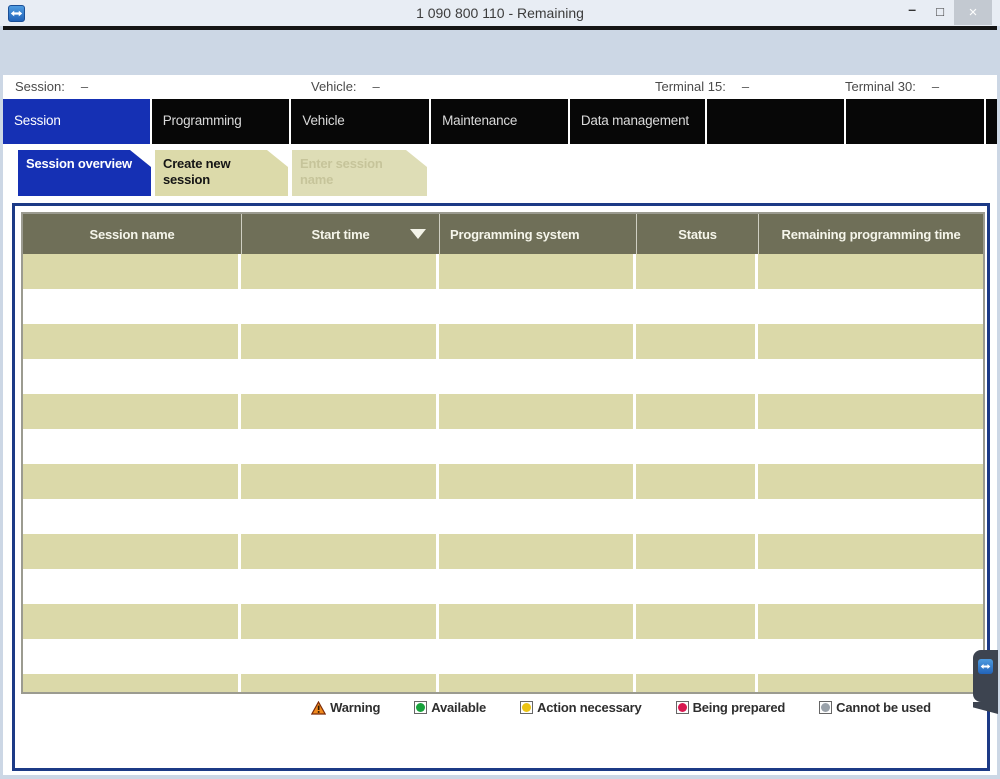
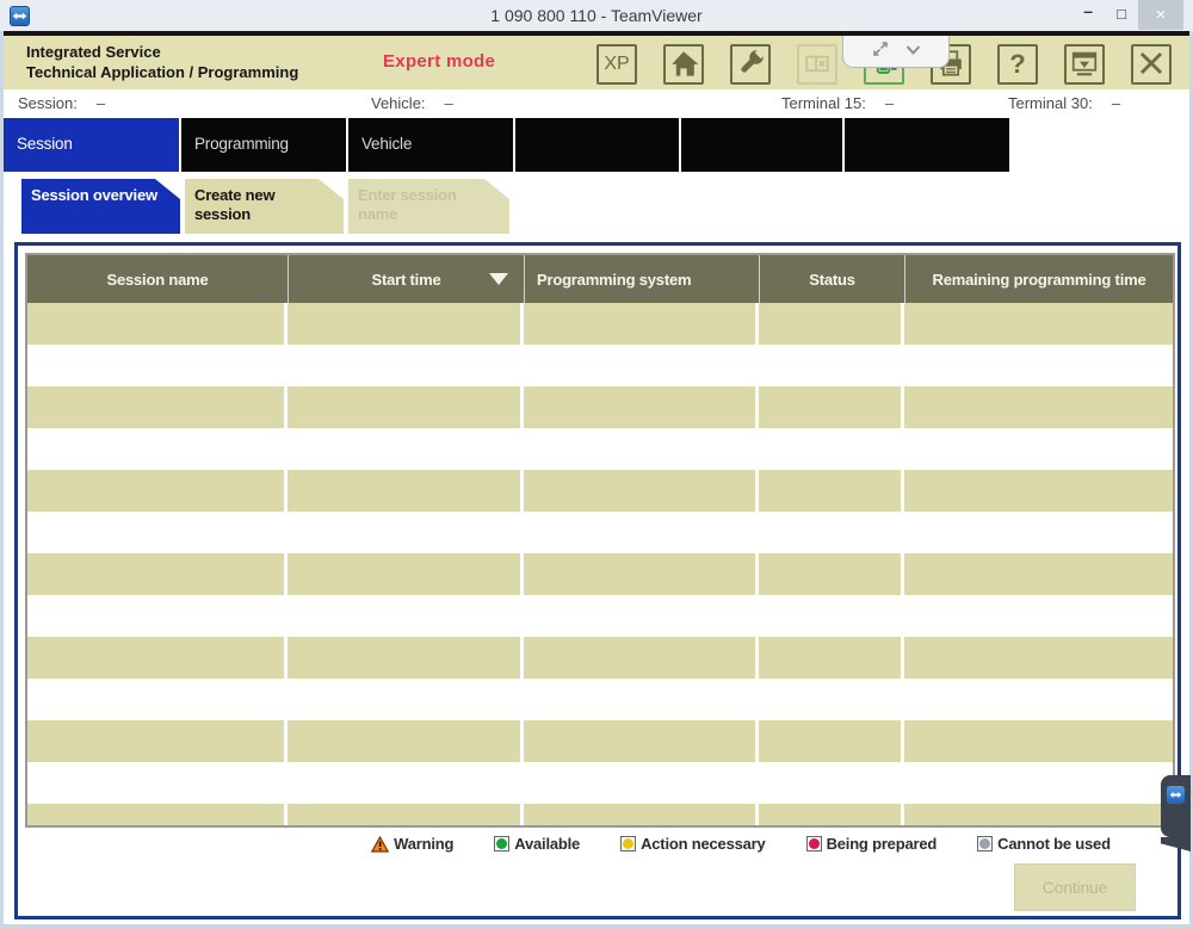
- 1 090 800 110 - Remaining
+ 1 090 800 110 - TeamViewer
  –
  □
  ×
+ Integrated Service
+ Technical Application / Programming
+ Expert mode
+ XP
+ ?
  Session: –
  Vehicle: –
  Terminal 15: –
  Terminal 30: –
  Session
  Programming
  Vehicle
- Maintenance
- Data management
  Session overview
  Create new session
  Enter session name
  Session name
  Start time
  Programming system
  Status
  Remaining programming time
  Warning
  Available
  Action necessary
  Being prepared
  Cannot be used
+ Continue
